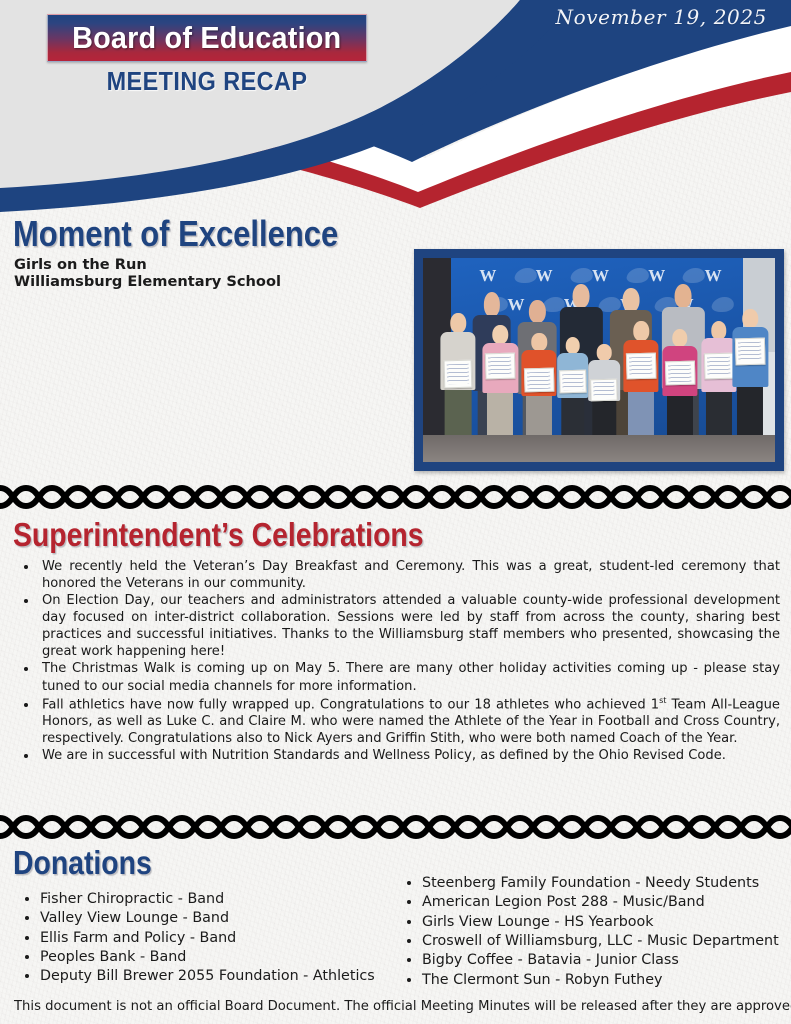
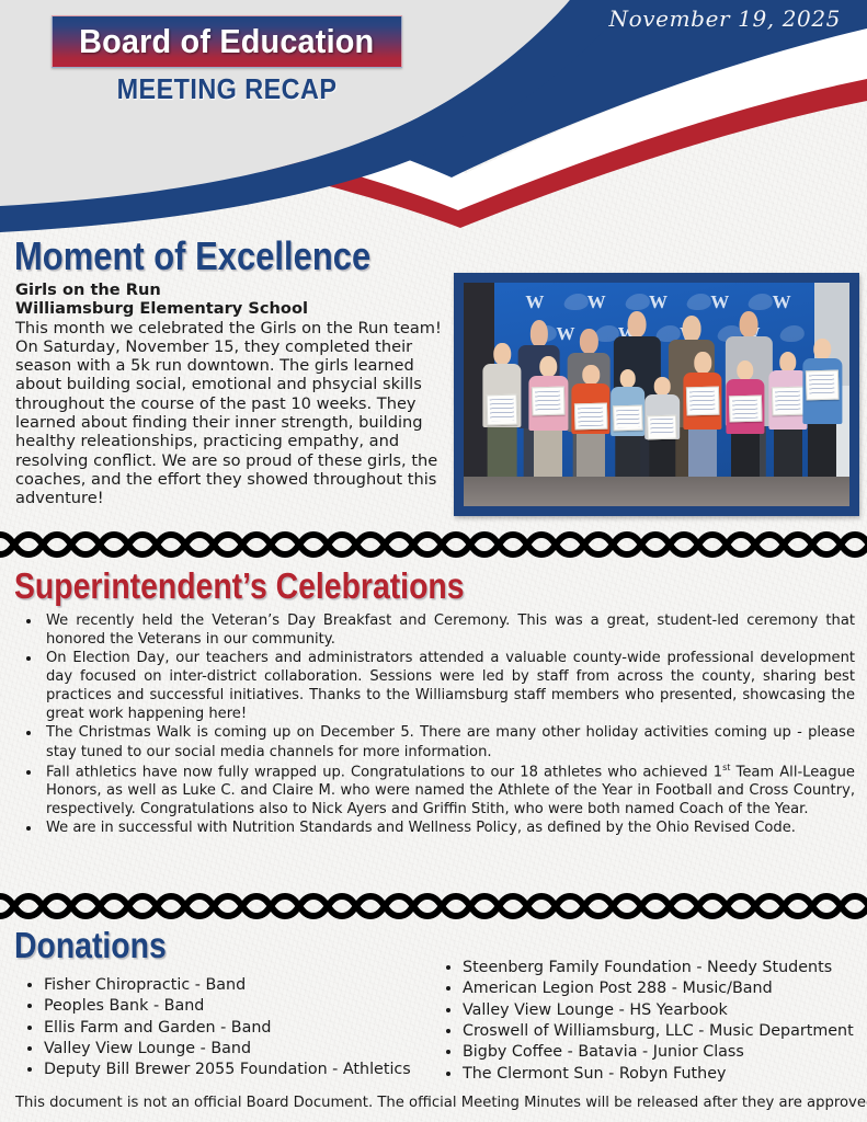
  Board of Education
  MEETING RECAP
  November 19, 2025
  Moment of Excellence
  Girls on the Run
  Williamsburg Elementary School
+ This month we celebrated the Girls on the Run team! On Saturday, November 15, they completed their season with a 5k run downtown. The girls learned about building social, emotional and phsycial skills throughout the course of the past 10 weeks. They learned about finding their inner strength, building healthy releationships, practicing empathy, and resolving conflict. We are so proud of these girls, the coaches, and the effort they showed throughout this adventure!
  W
  W
  W
  W
  W
  W
  W
  Superintendent’s Celebrations
  We recently held the Veteran’s Day Breakfast and Ceremony. This was a great, student-led ceremony that honored the Veterans in our community.
  On Election Day, our teachers and administrators attended a valuable county-wide professional development day focused on inter-district collaboration. Sessions were led by staff from across the county, sharing best practices and successful initiatives. Thanks to the Williamsburg staff members who presented, showcasing the great work happening here!
- The Christmas Walk is coming up on May 5. There are many other holiday activities coming up - please stay tuned to our social media channels for more information.
+ The Christmas Walk is coming up on December 5. There are many other holiday activities coming up - please stay tuned to our social media channels for more information.
  Fall athletics have now fully wrapped up. Congratulations to our 18 athletes who achieved 1st Team All-League Honors, as well as Luke C. and Claire M. who were named the Athlete of the Year in Football and Cross Country, respectively. Congratulations also to Nick Ayers and Griffin Stith, who were both named Coach of the Year.
  We are in successful with Nutrition Standards and Wellness Policy, as defined by the Ohio Revised Code.
  Donations
  Fisher Chiropractic - Band
- Valley View Lounge - Band
+ Peoples Bank - Band
- Ellis Farm and Policy - Band
+ Ellis Farm and Garden - Band
- Peoples Bank - Band
+ Valley View Lounge - Band
  Deputy Bill Brewer 2055 Foundation - Athletics
  Steenberg Family Foundation - Needy Students
  American Legion Post 288 - Music/Band
- Girls View Lounge - HS Yearbook
+ Valley View Lounge - HS Yearbook
  Croswell of Williamsburg, LLC - Music Department
  Bigby Coffee - Batavia - Junior Class
  The Clermont Sun - Robyn Futhey
  This document is not an official Board Document. The official Meeting Minutes will be released after they are approve
